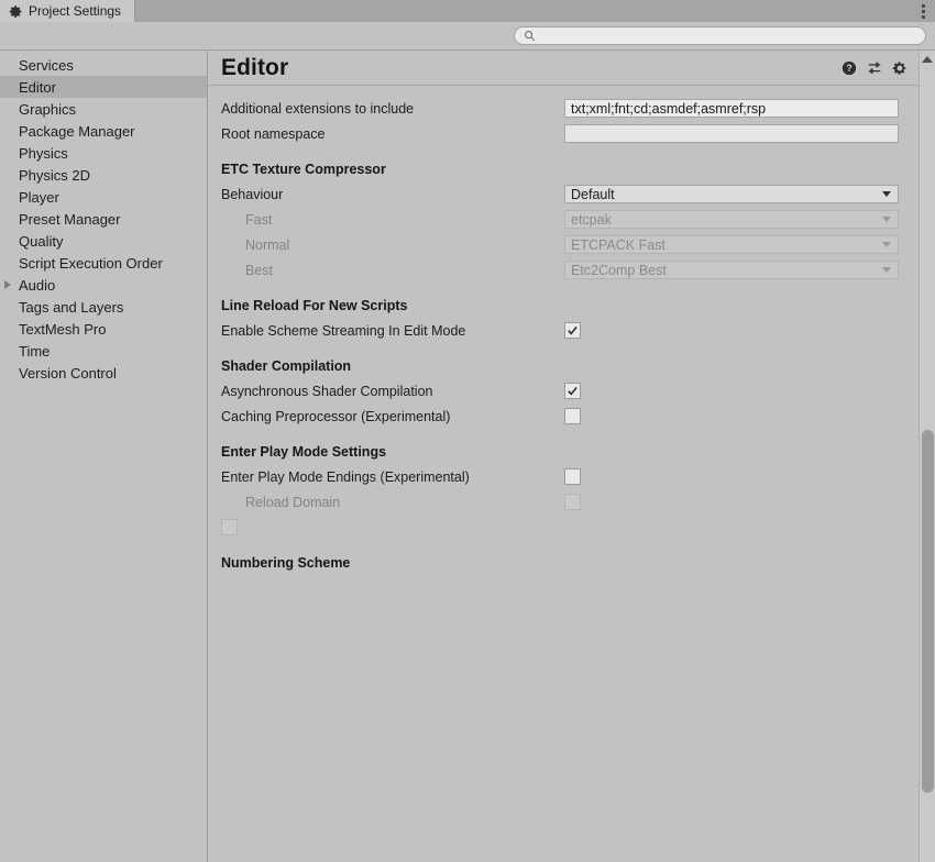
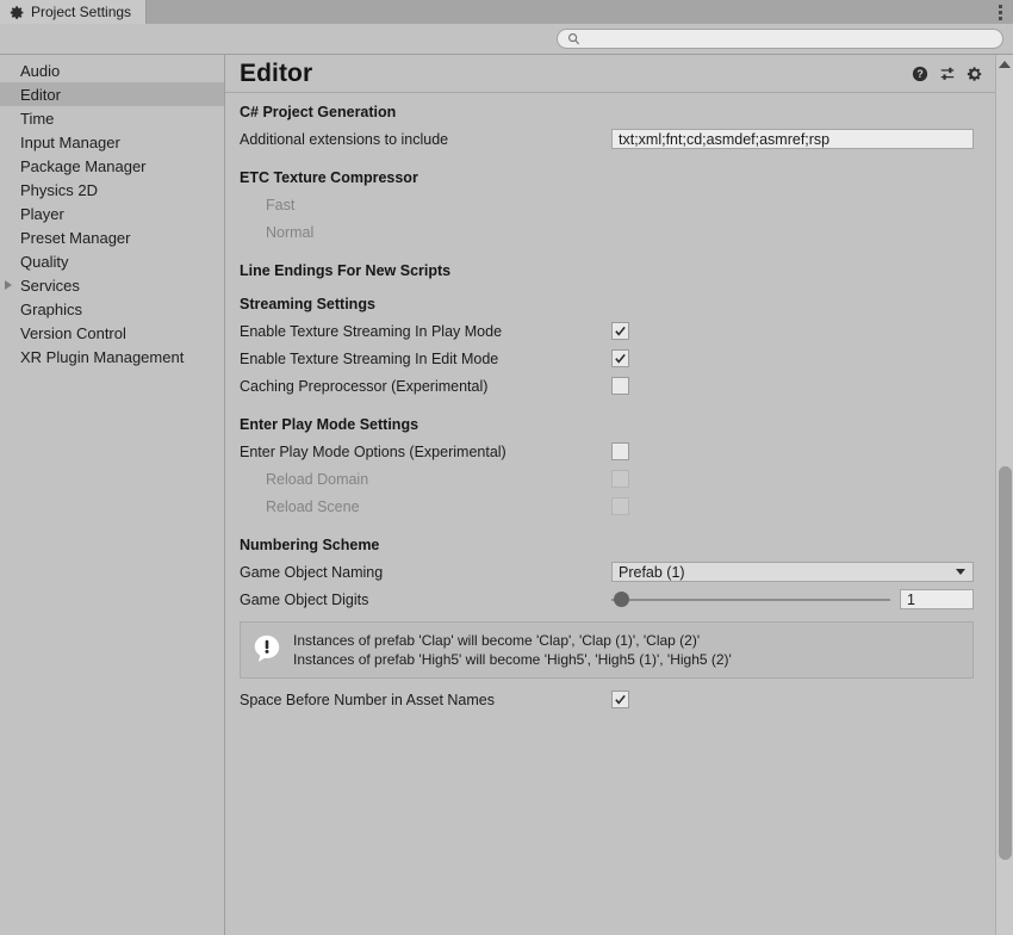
  Project Settings
- Services
+ Audio
  Editor
- Graphics
+ Time
+ Input Manager
  Package Manager
- Physics
  Physics 2D
  Player
  Preset Manager
  Quality
- Script Execution Order
- Audio
+ Services
- Tags and Layers
- TextMesh Pro
- Time
+ Graphics
  Version Control
+ XR Plugin Management
  Editor
  ?
+ C# Project Generation
  Additional extensions to include
  txt;xml;fnt;cd;asmdef;asmref;rsp
- Root namespace
  ETC Texture Compressor
- Behaviour
- Default
  Fast
- etcpak
  Normal
- ETCPACK Fast
- Best
- Etc2Comp Best
- Line Reload For New Scripts
+ Line Endings For New Scripts
+ Streaming Settings
+ Enable Texture Streaming In Play Mode
- Enable Scheme Streaming In Edit Mode
+ Enable Texture Streaming In Edit Mode
- Shader Compilation
- Asynchronous Shader Compilation
  Caching Preprocessor (Experimental)
  Enter Play Mode Settings
- Enter Play Mode Endings (Experimental)
+ Enter Play Mode Options (Experimental)
  Reload Domain
+ Reload Scene
  Numbering Scheme
+ Game Object Naming
+ Prefab (1)
+ Game Object Digits
+ 1
+ Instances of prefab 'Clap' will become 'Clap', 'Clap (1)', 'Clap (2)'
+ Instances of prefab 'High5' will become 'High5', 'High5 (1)', 'High5 (2)'
+ Space Before Number in Asset Names
